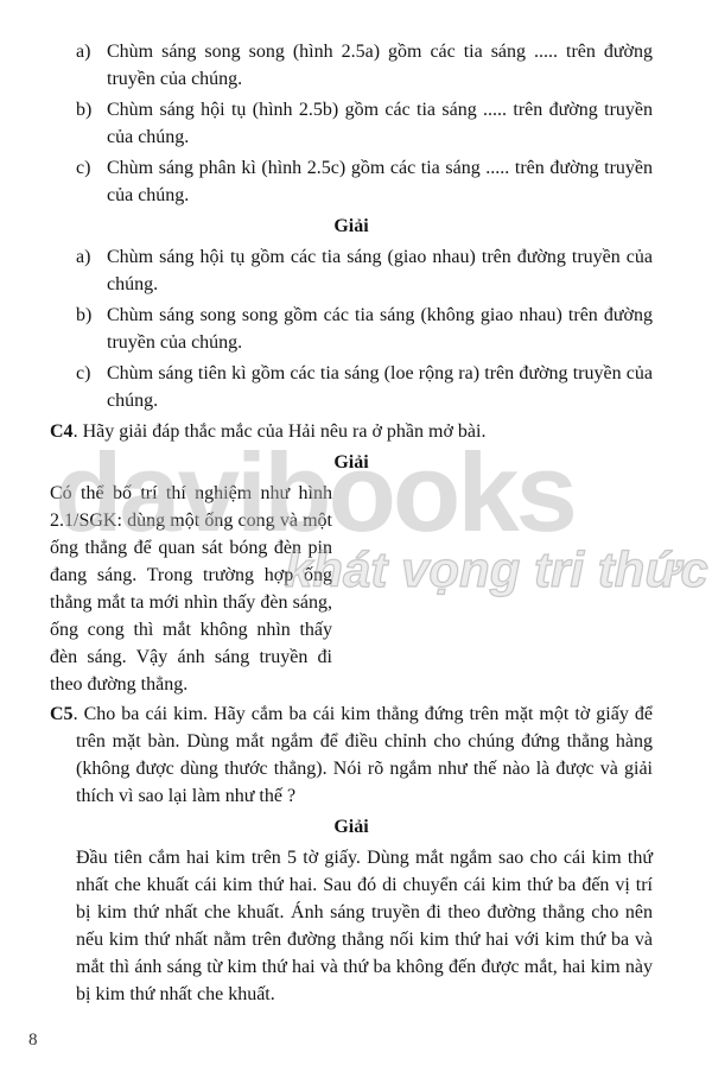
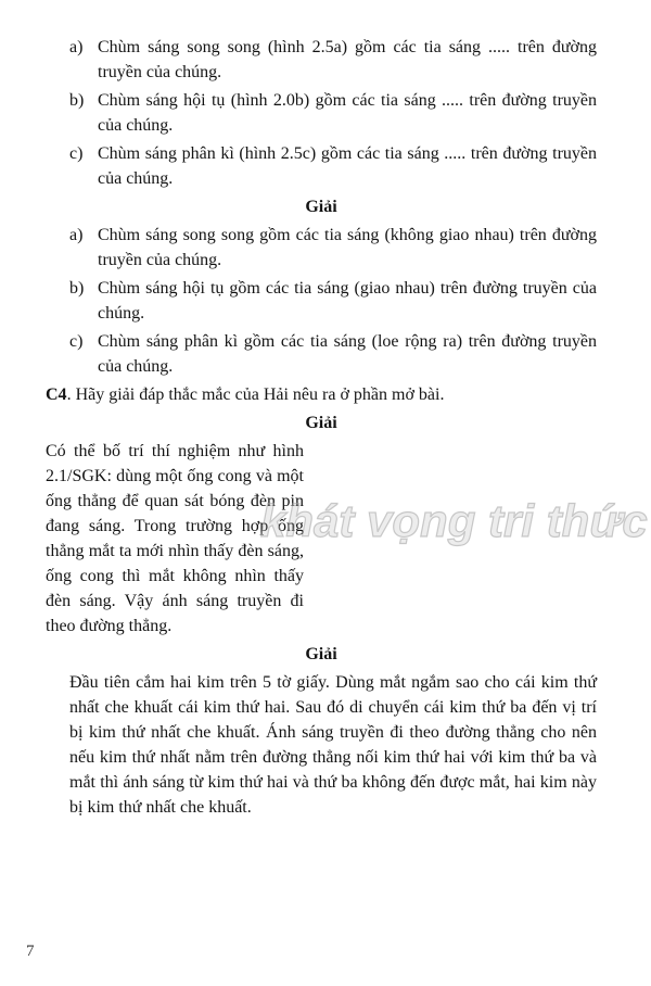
- davibooks
  khát vọng tri thức
  a)
  Chùm sáng song song (hình 2.5a) gồm các tia sáng ..... trên đường truyền của chúng.
  b)
- Chùm sáng hội tụ (hình 2.5b) gồm các tia sáng ..... trên đường truyền của chúng.
+ Chùm sáng hội tụ (hình 2.0b) gồm các tia sáng ..... trên đường truyền của chúng.
  c)
  Chùm sáng phân kì (hình 2.5c) gồm các tia sáng ..... trên đường truyền của chúng.
  Giải
  a)
- Chùm sáng hội tụ gồm các tia sáng (giao nhau) trên đường truyền của chúng.
+ Chùm sáng song song gồm các tia sáng (không giao nhau) trên đường truyền của chúng.
  b)
- Chùm sáng song song gồm các tia sáng (không giao nhau) trên đường truyền của chúng.
+ Chùm sáng hội tụ gồm các tia sáng (giao nhau) trên đường truyền của chúng.
  c)
- Chùm sáng tiên kì gồm các tia sáng (loe rộng ra) trên đường truyền của chúng.
+ Chùm sáng phân kì gồm các tia sáng (loe rộng ra) trên đường truyền của chúng.
  C4. Hãy giải đáp thắc mắc của Hải nêu ra ở phần mở bài.
  Giải
  Có thể bố trí thí nghiệm như hình 2.1/SGK: dùng một ống cong và một ống thẳng để quan sát bóng đèn pin đang sáng. Trong trường hợp ống thẳng mắt ta mới nhìn thấy đèn sáng, ống cong thì mắt không nhìn thấy đèn sáng. Vậy ánh sáng truyền đi theo đường thẳng.
- C5. Cho ba cái kim. Hãy cắm ba cái kim thẳng đứng trên mặt một tờ giấy để trên mặt bàn. Dùng mắt ngắm để điều chỉnh cho chúng đứng thẳng hàng (không được dùng thước thẳng). Nói rõ ngắm như thế nào là được và giải thích vì sao lại làm như thế ?
  Giải
  Đầu tiên cắm hai kim trên 5 tờ giấy. Dùng mắt ngắm sao cho cái kim thứ nhất che khuất cái kim thứ hai. Sau đó di chuyển cái kim thứ ba đến vị trí bị kim thứ nhất che khuất. Ánh sáng truyền đi theo đường thẳng cho nên nếu kim thứ nhất nằm trên đường thẳng nối kim thứ hai với kim thứ ba và mắt thì ánh sáng từ kim thứ hai và thứ ba không đến được mắt, hai kim này bị kim thứ nhất che khuất.
- 8
+ 7
